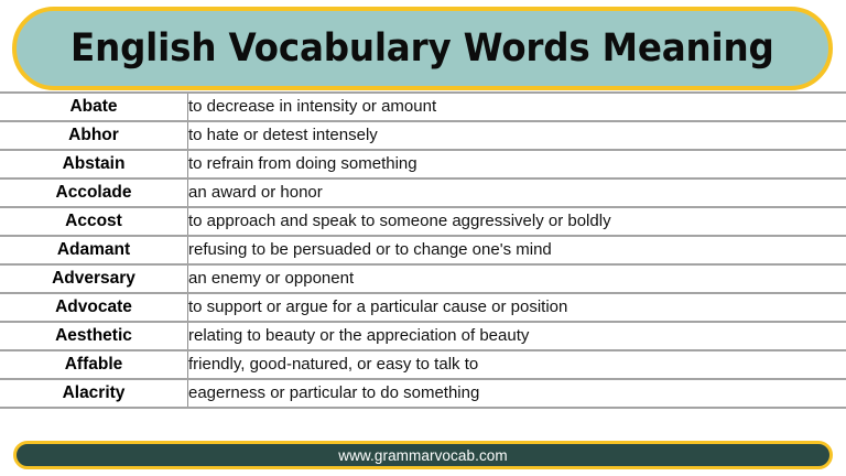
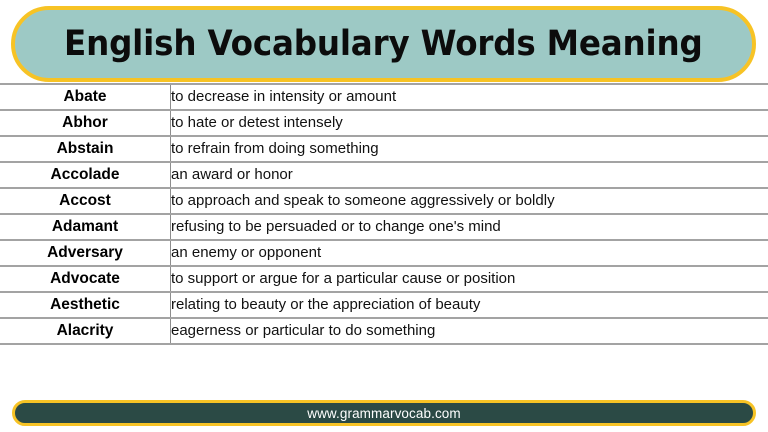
  English Vocabulary Words Meaning
  Abate	to decrease in intensity or amount
  Abhor	to hate or detest intensely
  Abstain	to refrain from doing something
  Accolade	an award or honor
  Accost	to approach and speak to someone aggressively or boldly
  Adamant	refusing to be persuaded or to change one's mind
  Adversary	an enemy or opponent
  Advocate	to support or argue for a particular cause or position
  Aesthetic	relating to beauty or the appreciation of beauty
- Affable	friendly, good-natured, or easy to talk to
  Alacrity	eagerness or particular to do something
  www.grammarvocab.com
